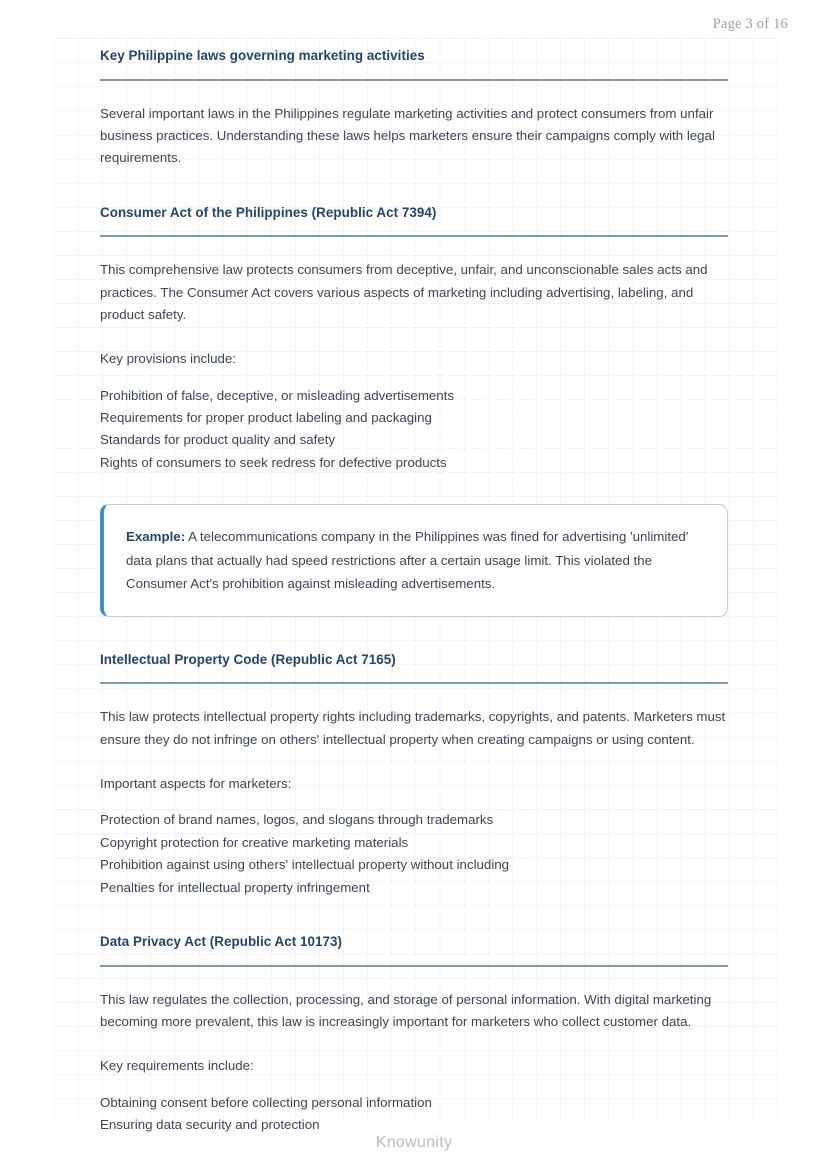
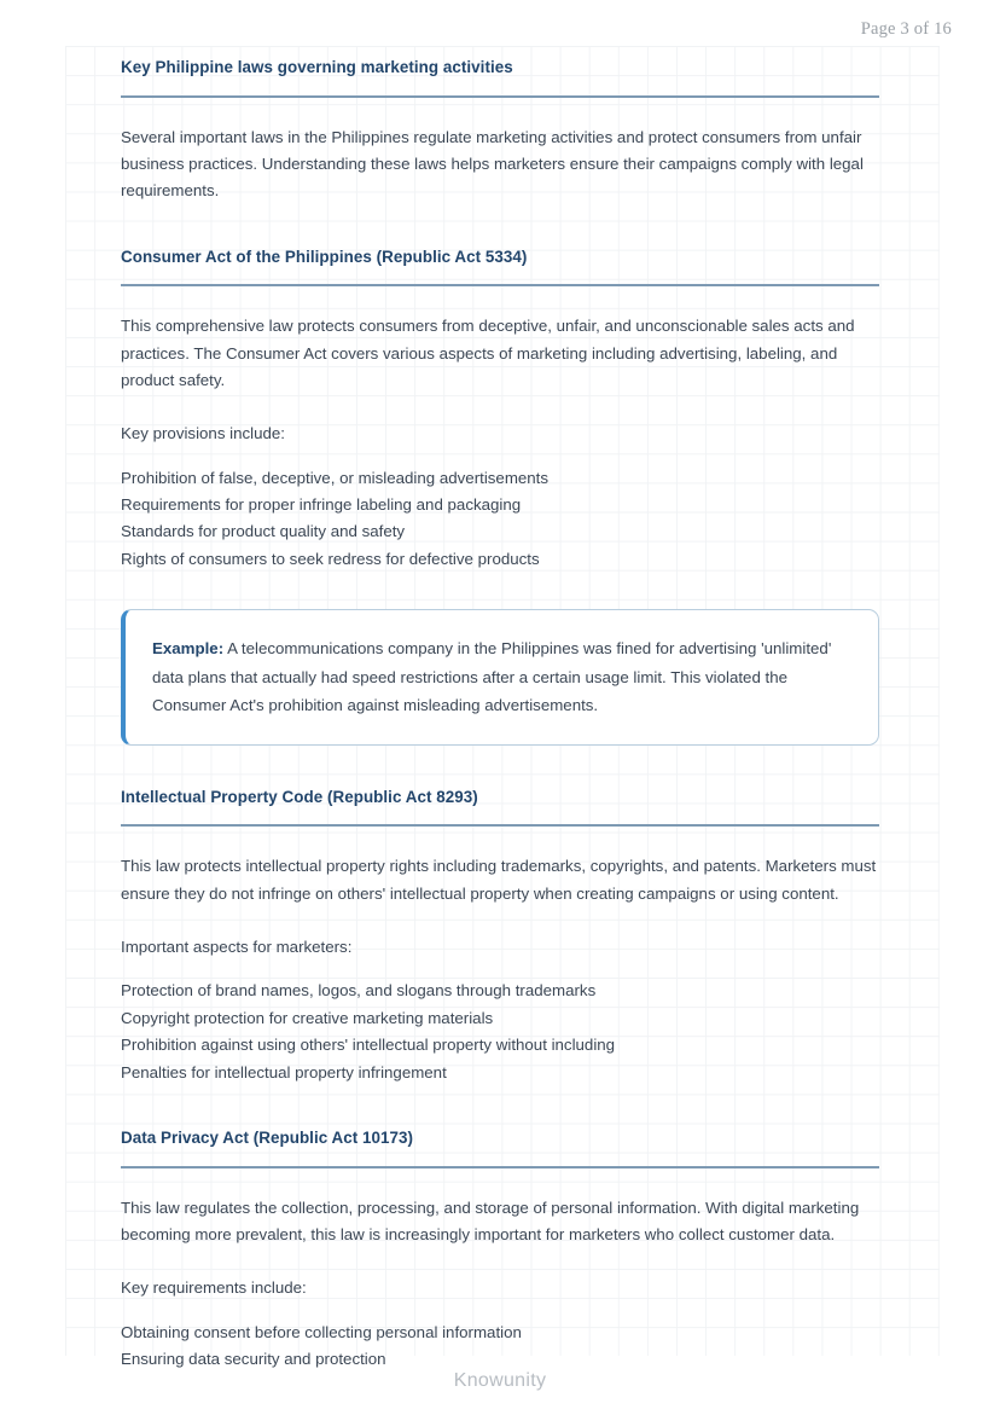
  Page 3 of 16
  Key Philippine laws governing marketing activities
  Several important laws in the Philippines regulate marketing activities and protect consumers from unfair business practices. Understanding these laws helps marketers ensure their campaigns comply with legal requirements.
- Consumer Act of the Philippines (Republic Act 7394)
+ Consumer Act of the Philippines (Republic Act 5334)
  This comprehensive law protects consumers from deceptive, unfair, and unconscionable sales acts and practices. The Consumer Act covers various aspects of marketing including advertising, labeling, and product safety.
  Key provisions include:
  Prohibition of false, deceptive, or misleading advertisements
- Requirements for proper product labeling and packaging
+ Requirements for proper infringe labeling and packaging
  Standards for product quality and safety
  Rights of consumers to seek redress for defective products
  Example: A telecommunications company in the Philippines was fined for advertising 'unlimited' data plans that actually had speed restrictions after a certain usage limit. This violated the Consumer Act's prohibition against misleading advertisements.
- Intellectual Property Code (Republic Act 7165)
+ Intellectual Property Code (Republic Act 8293)
  This law protects intellectual property rights including trademarks, copyrights, and patents. Marketers must ensure they do not infringe on others' intellectual property when creating campaigns or using content.
  Important aspects for marketers:
  Protection of brand names, logos, and slogans through trademarks
  Copyright protection for creative marketing materials
  Prohibition against using others' intellectual property without including
  Penalties for intellectual property infringement
  Data Privacy Act (Republic Act 10173)
  This law regulates the collection, processing, and storage of personal information. With digital marketing becoming more prevalent, this law is increasingly important for marketers who collect customer data.
  Key requirements include:
  Obtaining consent before collecting personal information
  Ensuring data security and protection
  Knowunity
